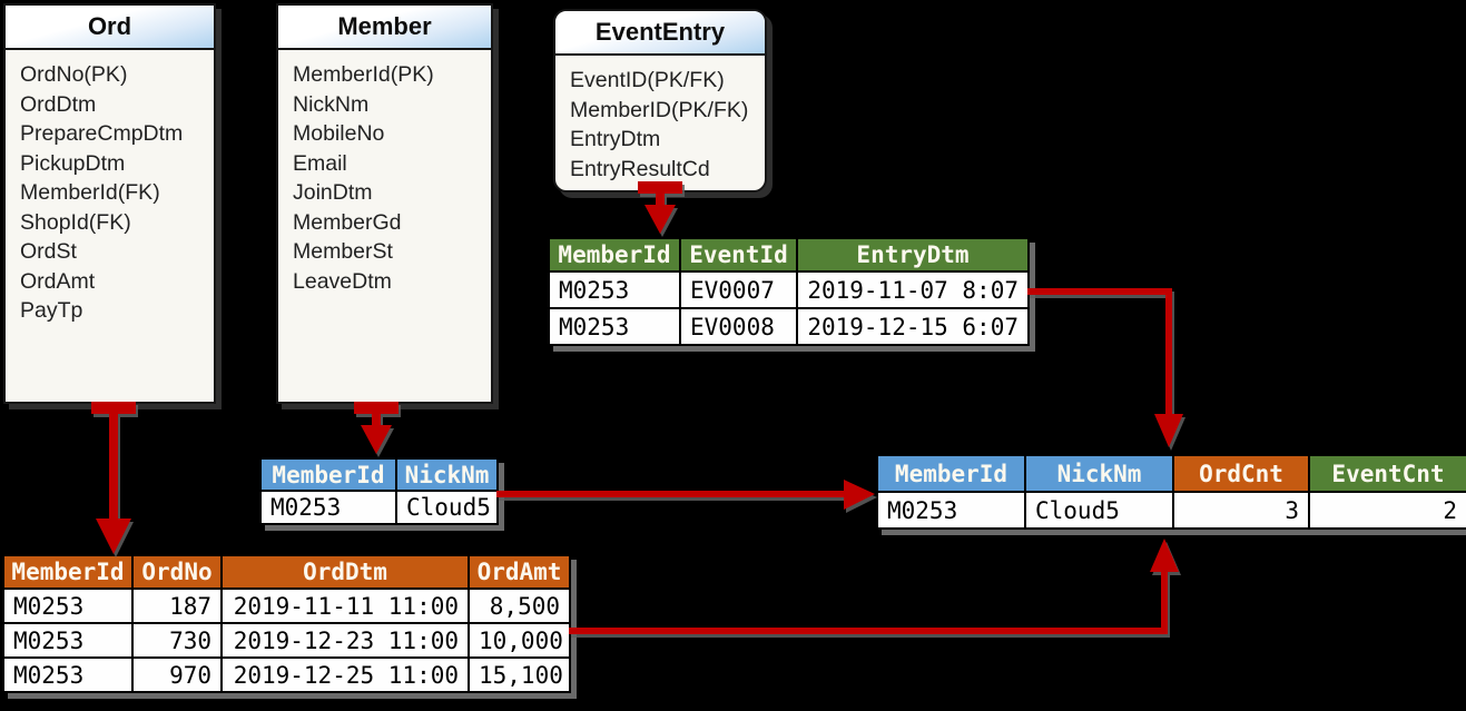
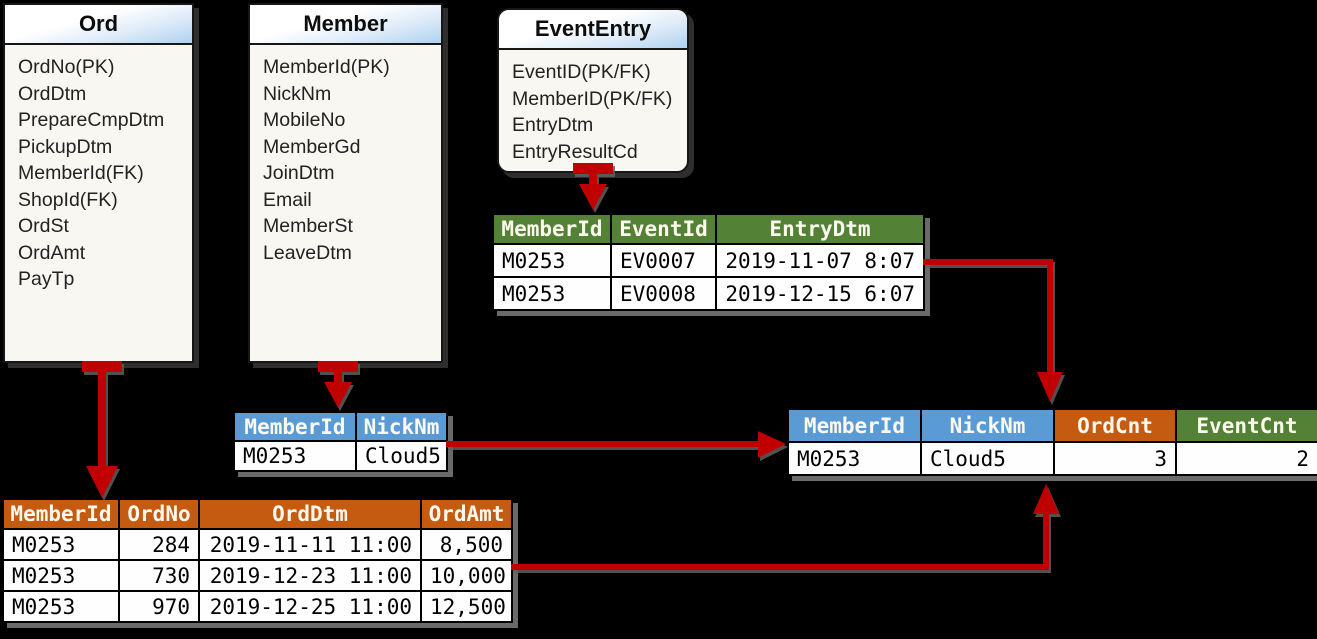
  Ord
  OrdNo(PK)
  OrdDtm
  PrepareCmpDtm
  PickupDtm
  MemberId(FK)
  ShopId(FK)
  OrdSt
  OrdAmt
  PayTp
  Member
  MemberId(PK)
  NickNm
  MobileNo
- Email
+ MemberGd
  JoinDtm
- MemberGd
+ Email
  MemberSt
  LeaveDtm
  EventEntry
  EventID(PK/FK)
  MemberID(PK/FK)
  EntryDtm
  EntryResultCd
  MemberId	EventId	EntryDtm
  M0253	EV0007	2019-11-07 8:07
  M0253	EV0008	2019-12-15 6:07
  MemberId	NickNm
  M0253	Cloud5
  MemberId	NickNm	OrdCnt	EventCnt
  M0253	Cloud5	3	2
  MemberId	OrdNo	OrdDtm	OrdAmt
- M0253	187	2019-11-11 11:00	8,500
+ M0253	284	2019-11-11 11:00	8,500
  M0253	730	2019-12-23 11:00	10,000
- M0253	970	2019-12-25 11:00	15,100
+ M0253	970	2019-12-25 11:00	12,500
